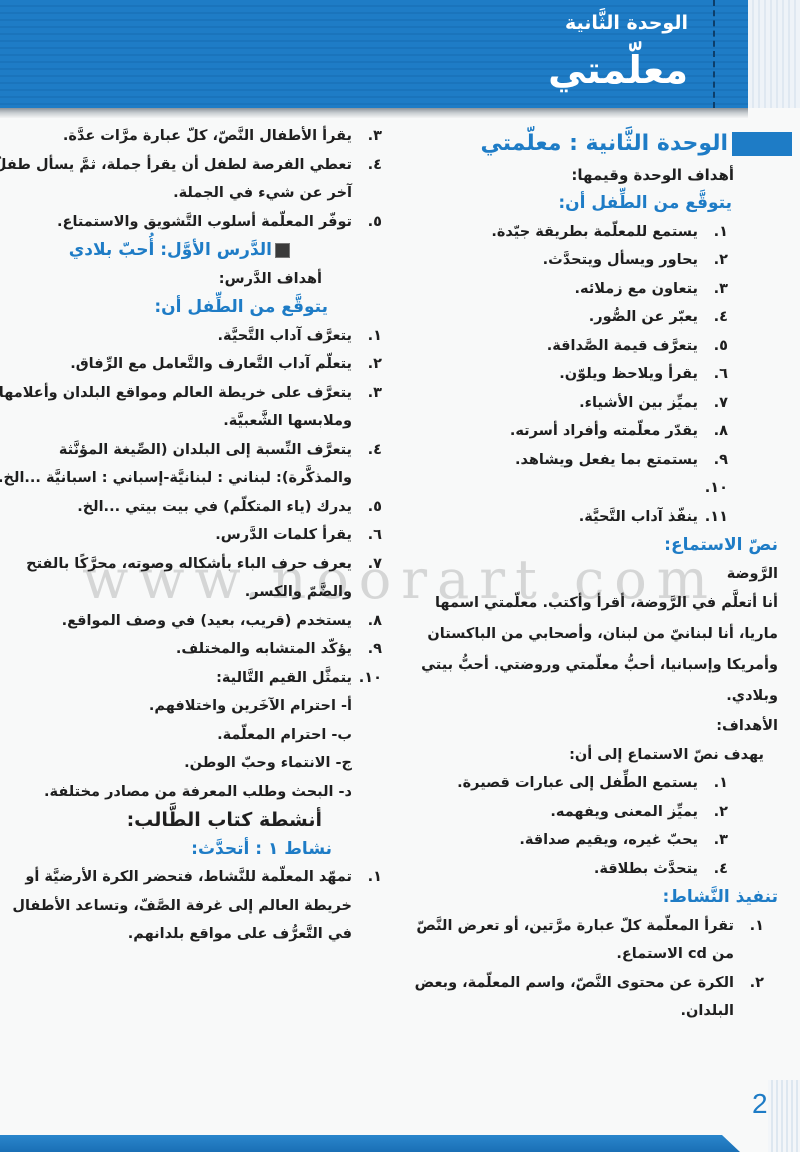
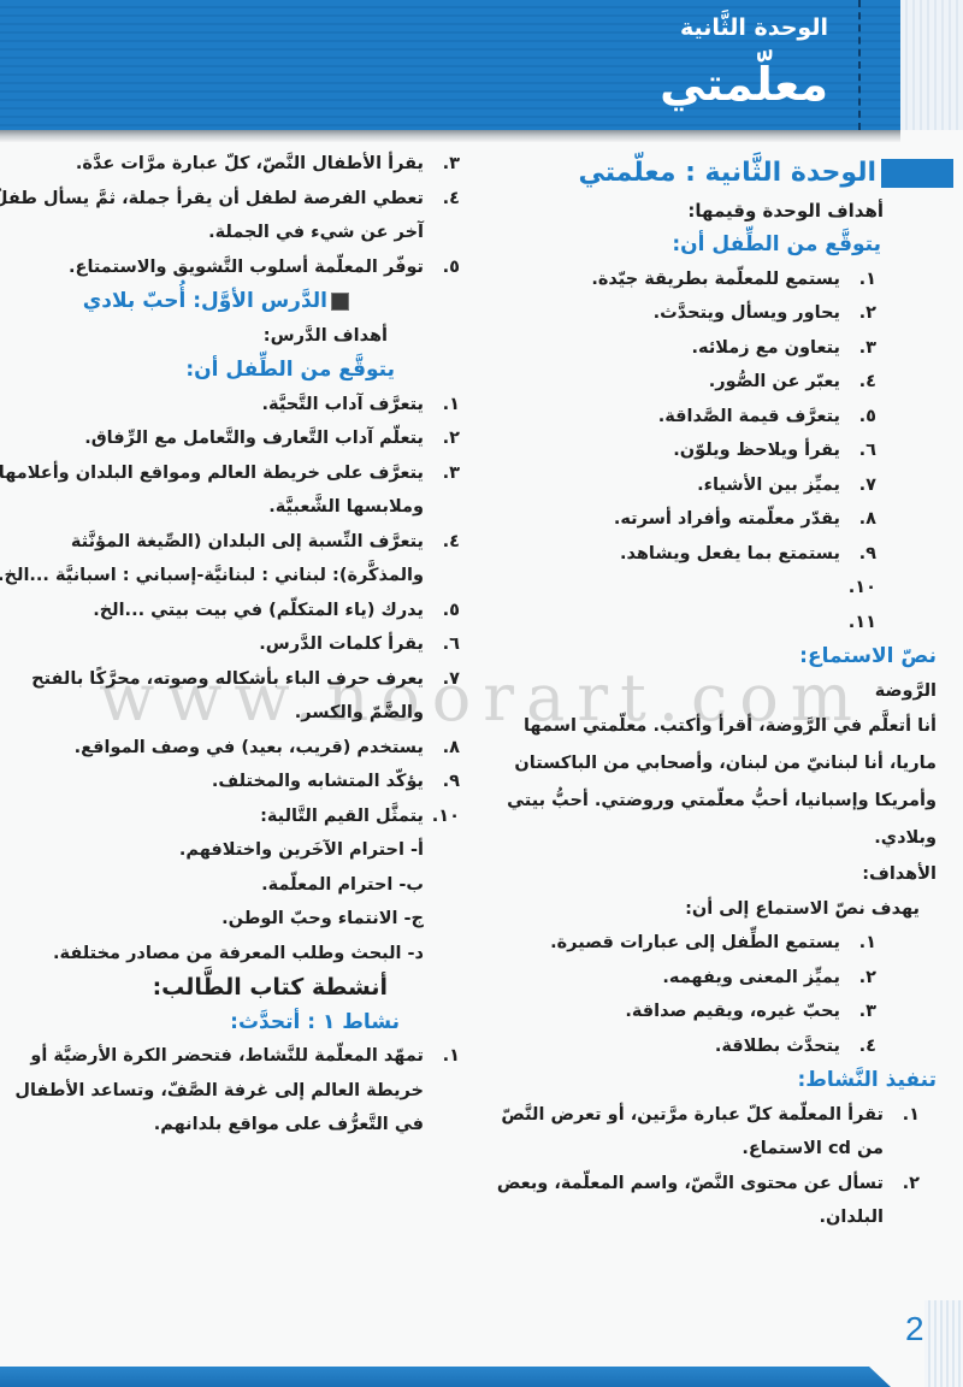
  الوحدة الثَّانية
  معلّمتي
  www.noorart.com
  الوحدة الثَّانية : معلّمتي
  أهداف الوحدة وقيمها:
  يتوقَّع من الطِّفل أن:
  ١.
  يستمع للمعلّمة بطريقة جيّدة.
  ٢.
  يحاور ويسأل ويتحدَّث.
  ٣.
  يتعاون مع زملائه.
  ٤.
  يعبّر عن الصُّور.
  ٥.
  يتعرَّف قيمة الصَّداقة.
  ٦.
  يقرأ ويلاحظ ويلوّن.
  ٧.
  يميِّز بين الأشياء.
  ٨.
  يقدّر معلّمته وأفراد أسرته.
  ٩.
  يستمتع بما يفعل ويشاهد.
  ١٠.
  ١١.
- ينفّذ آداب التَّحيَّة.
  نصّ الاستماع:
  الرَّوضة
  أنا أتعلَّم في الرَّوضة، أقرأ وأكتب. معلّمتي اسمها ماريا، أنا لبنانيّ من لبنان، وأصحابي من الباكستان وأمريكا وإسبانيا، أحبُّ معلّمتي وروضتي. أحبُّ بيتي وبلادي.
  الأهداف:
  يهدف نصّ الاستماع إلى أن:
  ١.
  يستمع الطِّفل إلى عبارات قصيرة.
  ٢.
  يميِّز المعنى ويفهمه.
  ٣.
  يحبّ غيره، ويقيم صداقة.
  ٤.
  يتحدَّث بطلاقة.
  تنفيذ النَّشاط:
  ١.
  تقرأ المعلّمة كلّ عبارة مرَّتين، أو تعرض النَّصّ من cd الاستماع.
  ٢.
- الكرة عن محتوى النَّصّ، واسم المعلّمة، وبعض البلدان.
+ تسأل عن محتوى النَّصّ، واسم المعلّمة، وبعض البلدان.
  ٣.
  يقرأ الأطفال النَّصّ، كلّ عبارة مرَّات عدَّة.
  ٤.
  تعطي الفرصة لطفل أن يقرأ جملة، ثمَّ يسأل طفلٌ آخر عن شيء في الجملة.
  ٥.
  توفّر المعلّمة أسلوب التَّشويق والاستمتاع.
  الدَّرس الأوَّل: أُحبّ بلادي
  أهداف الدَّرس:
  يتوقَّع من الطِّفل أن:
  ١.
  يتعرَّف آداب التَّحيَّة.
  ٢.
  يتعلّم آداب التَّعارف والتَّعامل مع الرِّفاق.
  ٣.
  يتعرَّف على خريطة العالم ومواقع البلدان وأعلامها وملابسها الشَّعبيَّة.
  ٤.
  يتعرَّف النِّسبة إلى البلدان (الصِّيغة المؤنَّثة والمذكَّرة): لبناني : لبنانيَّة-إسباني : اسبانيَّة ...الخ.
  ٥.
  يدرك (ياء المتكلّم) في بيت بيتي ...الخ.
  ٦.
  يقرأ كلمات الدَّرس.
  ٧.
  يعرف حرف الباء بأشكاله وصوته، محرَّكًا بالفتح والضَّمّ والكسر.
  ٨.
  يستخدم (قريب، بعيد) في وصف المواقع.
  ٩.
  يؤكّد المتشابه والمختلف.
  ١٠.
  يتمثَّل القيم التَّالية:
  أ- احترام الآخَرين واختلافهم.
  ب- احترام المعلّمة.
  ج- الانتماء وحبّ الوطن.
  د- البحث وطلب المعرفة من مصادر مختلفة.
  أنشطة كتاب الطَّالب:
  نشاط ١ : أتحدَّث:
  ١.
  تمهّد المعلّمة للنَّشاط، فتحضر الكرة الأرضيَّة أو خريطة العالم إلى غرفة الصَّفّ، وتساعد الأطفال في التَّعرُّف على مواقع بلدانهم.
